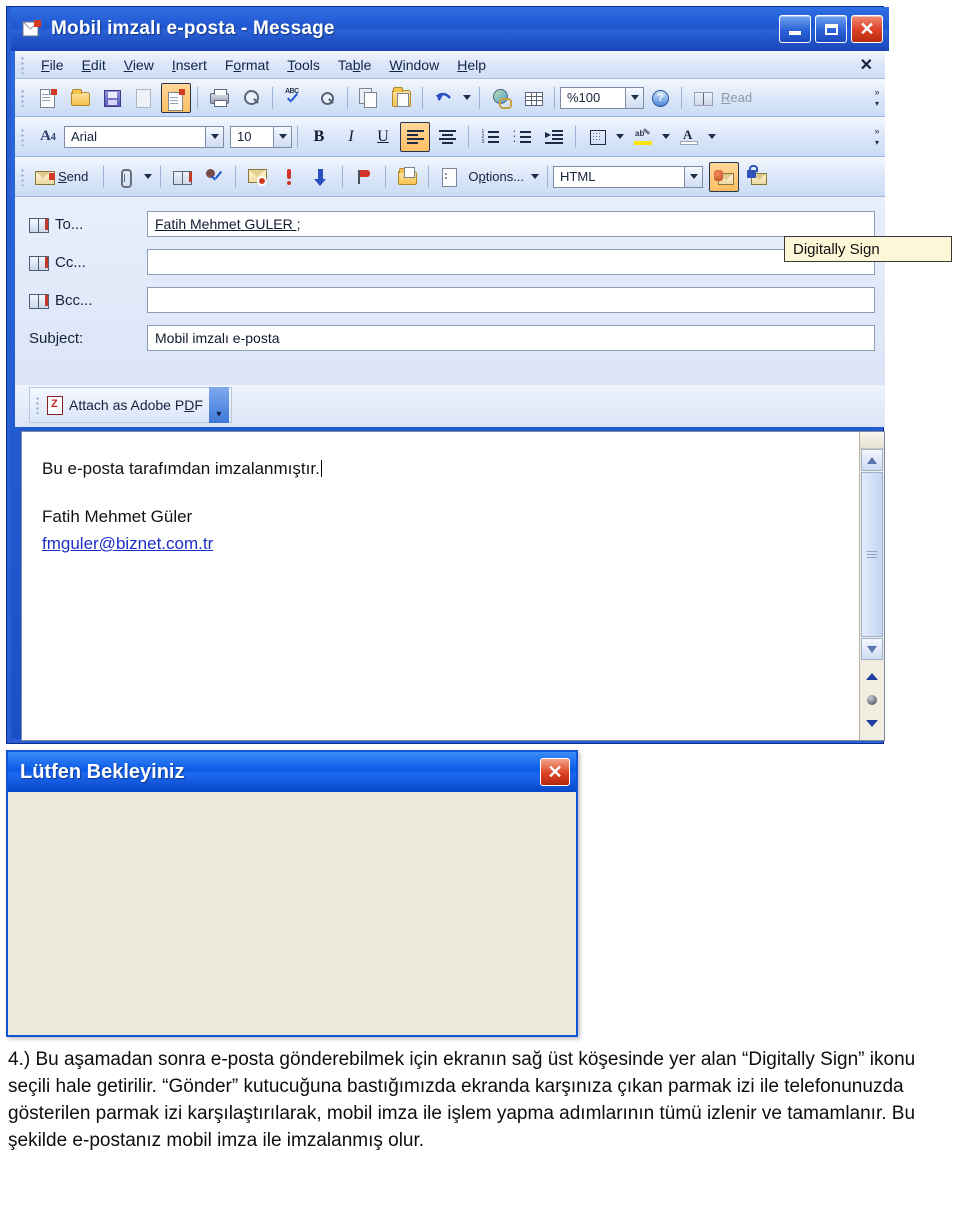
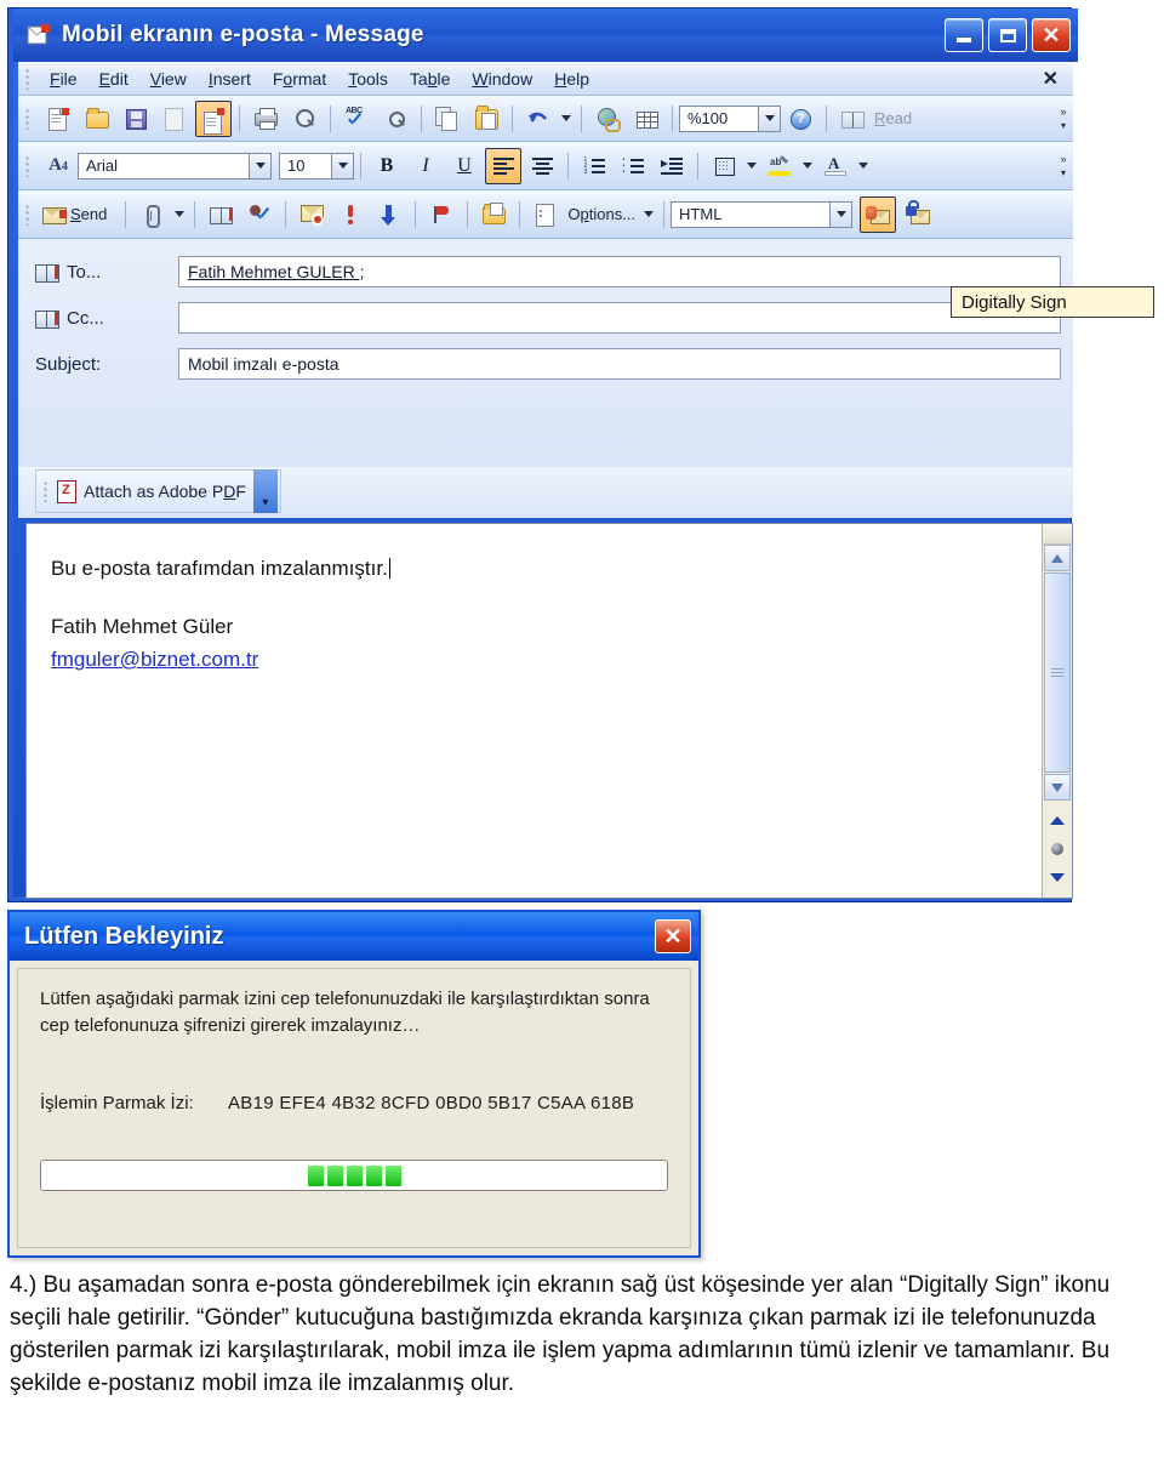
- Mobil imzalı e-posta - Message
+ Mobil ekranın e-posta - Message
  ✕
  File
  Edit
  View
  Insert
  Format
  Tools
  Table
  Window
  Help
  ✕
  %100
  ?
  Read
  »
  ▾
  A4
  Arial
  10
  B
  I
  U
  ab
  A
  »
  ▾
  Send
  Options...
  HTML
  To...
  Fatih Mehmet GULER ;
  Cc...
- Bcc...
  Subject:
  Mobil imzalı e-posta
  Attach as Adobe PDF
  ▾
  Bu e-posta tarafımdan imzalanmıştır.
  Fatih Mehmet Güler
  fmguler@biznet.com.tr
  Digitally Sign
  Lütfen Bekleyiniz
  ✕
+ Lütfen aşağıdaki parmak izini cep telefonunuzdaki ile karşılaştırdıktan sonra cep telefonunuza şifrenizi girerek imzalayınız…
+ İşlemin Parmak İzi:
+ AB19 EFE4 4B32 8CFD 0BD0 5B17 C5AA 618B
  4.) Bu aşamadan sonra e-posta gönderebilmek için ekranın sağ üst köşesinde yer alan “Digitally Sign” ikonu seçili hale getirilir. “Gönder” kutucuğuna bastığımızda ekranda karşınıza çıkan parmak izi ile telefonunuzda gösterilen parmak izi karşılaştırılarak, mobil imza ile işlem yapma adımlarının tümü izlenir ve tamamlanır. Bu şekilde e-postanız mobil imza ile imzalanmış olur.
